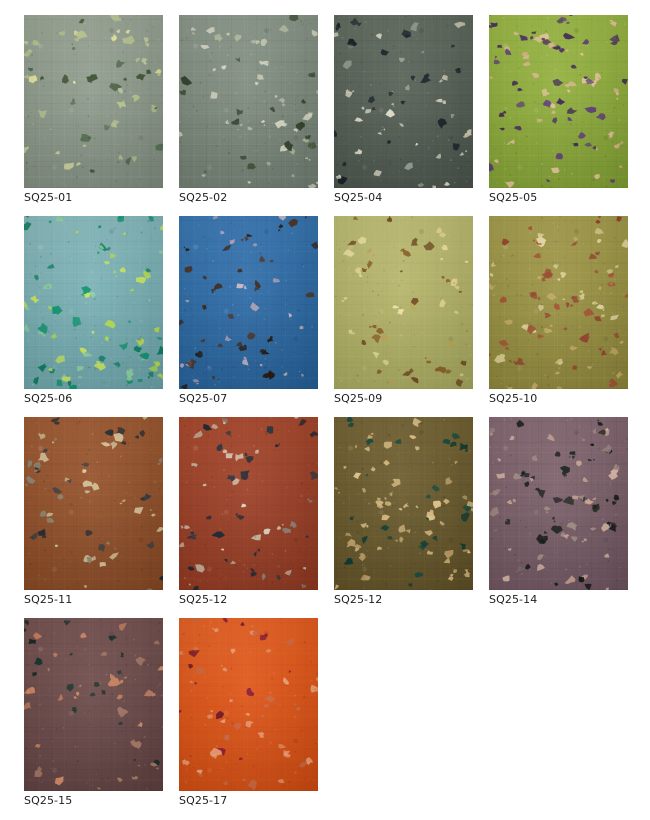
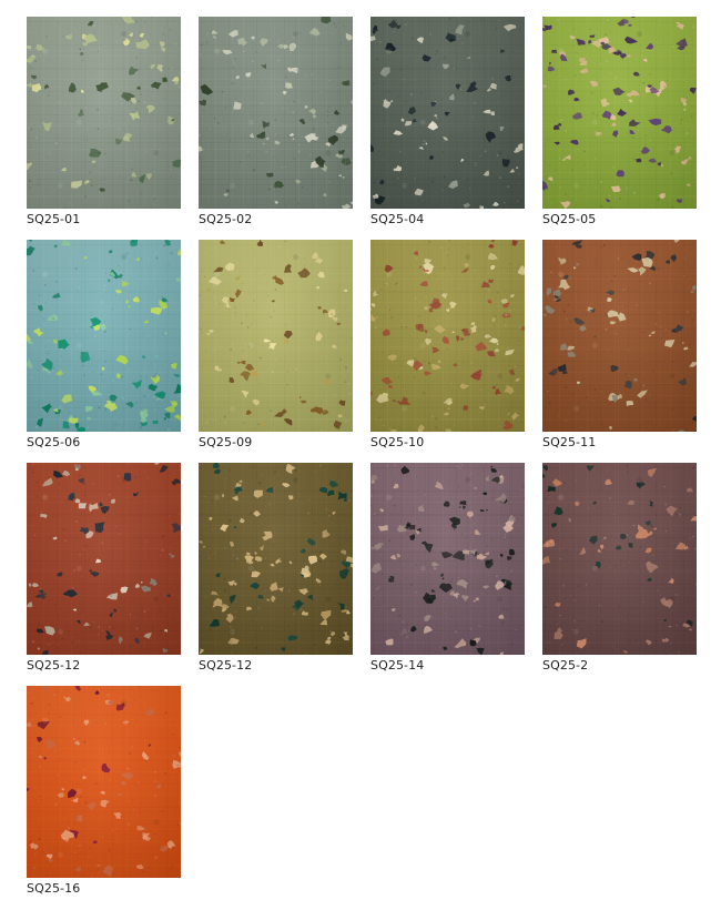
  SQ25-01
  SQ25-02
  SQ25-04
  SQ25-05
  SQ25-06
- SQ25-07
  SQ25-09
  SQ25-10
  SQ25-11
  SQ25-12
  SQ25-12
  SQ25-14
- SQ25-15
+ SQ25-2
- SQ25-17
+ SQ25-16
